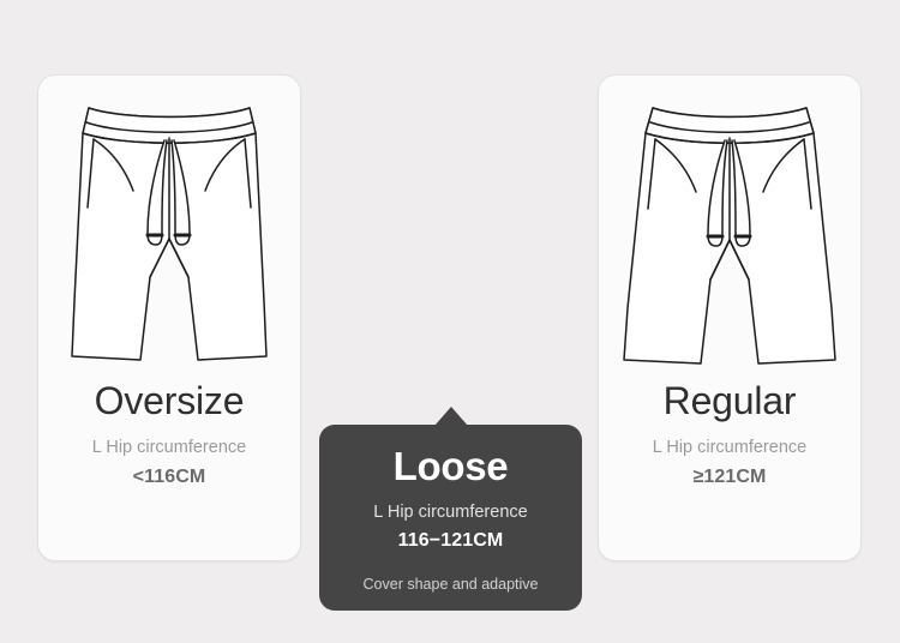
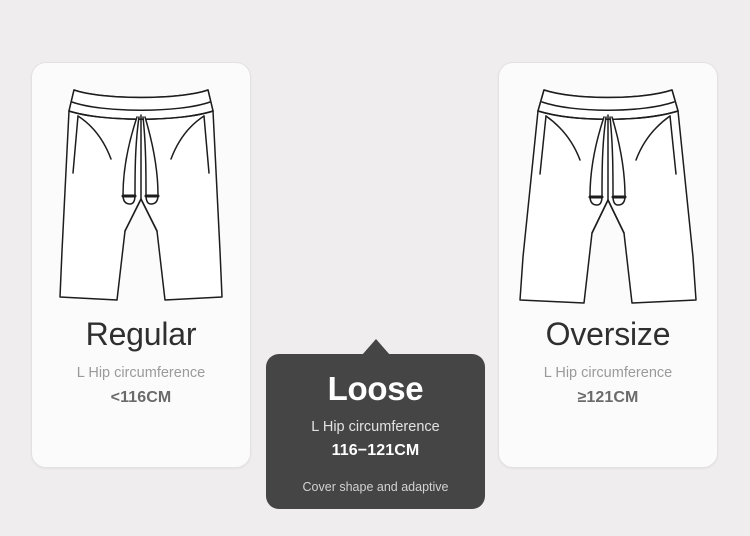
- Oversize
+ Regular
  L Hip circumference
  <116CM
  Loose
  L Hip circumference
  116−121CM
  Cover shape and adaptive
- Regular
+ Oversize
  L Hip circumference
  ≥121CM
